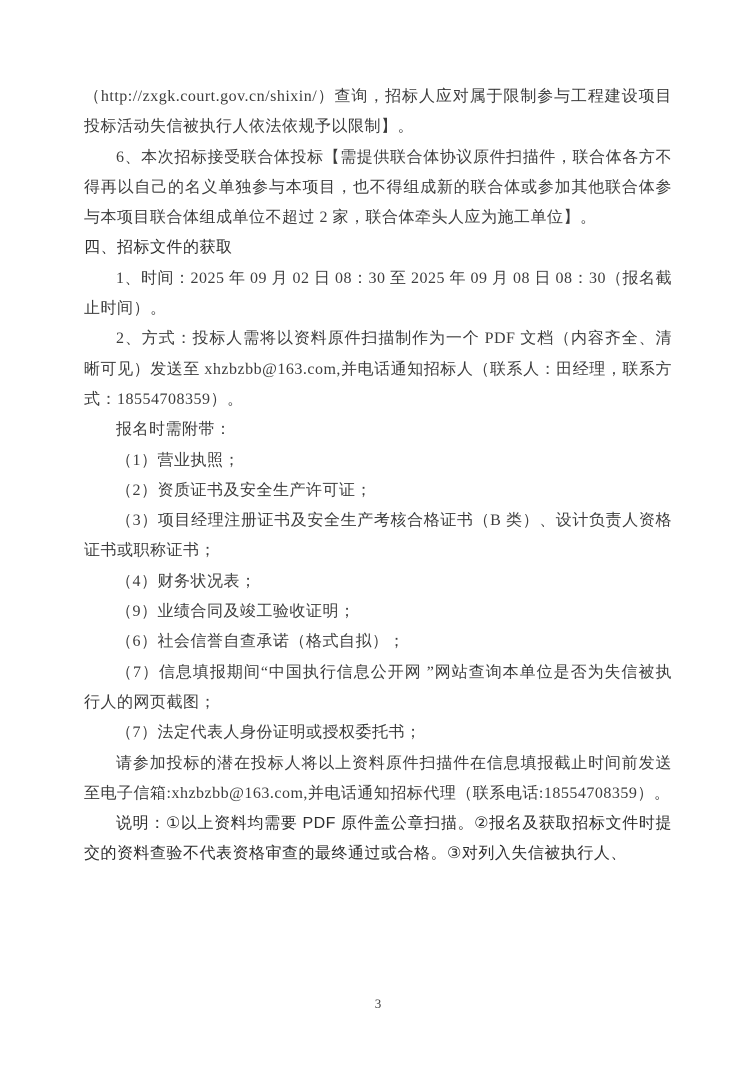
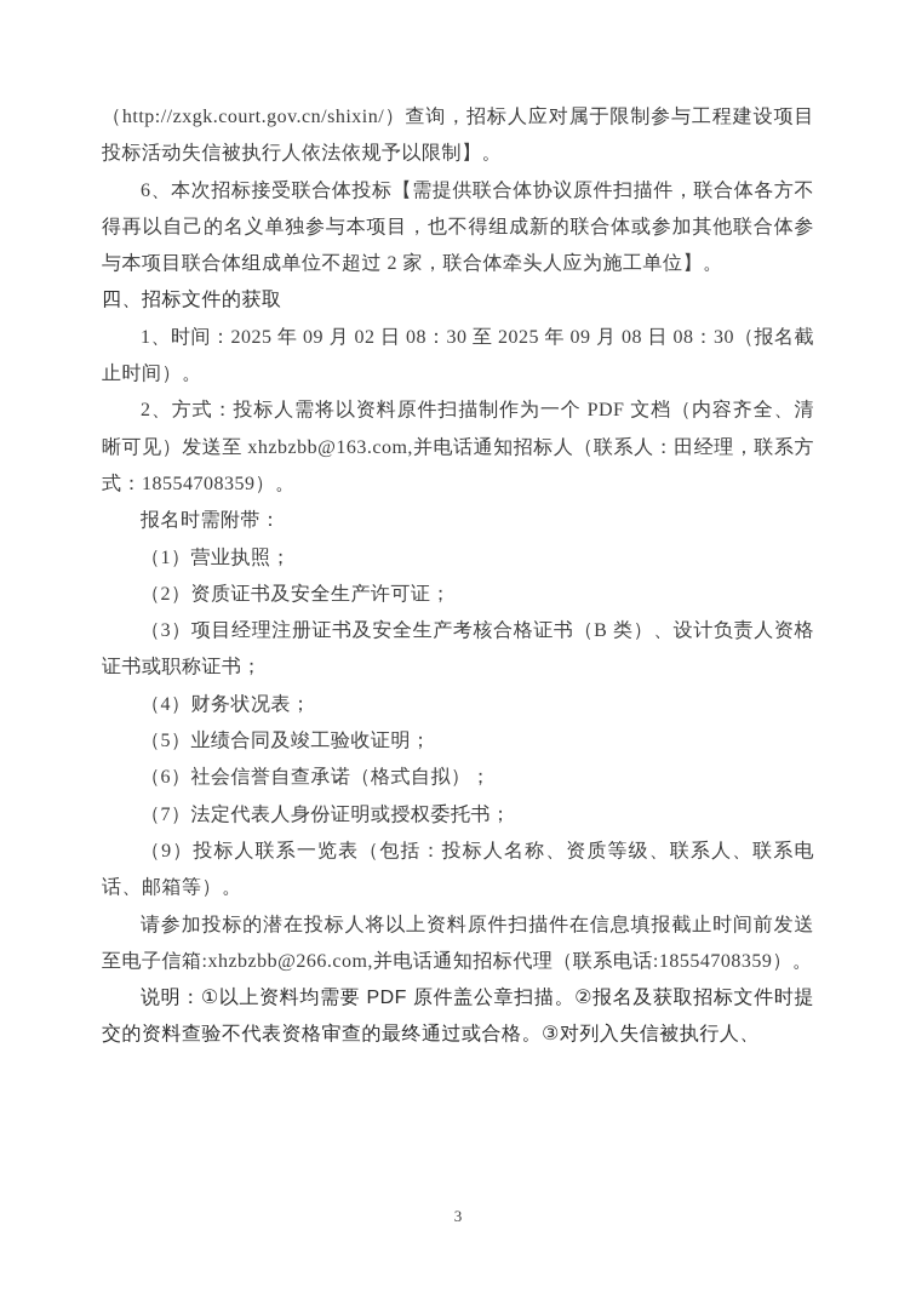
  （http://zxgk.court.gov.cn/shixin/）查询，招标人应对属于限制参与工程建设项目投标活动失信被执行人依法依规予以限制】。
  6、本次招标接受联合体投标【需提供联合体协议原件扫描件，联合体各方不得再以自己的名义单独参与本项目，也不得组成新的联合体或参加其他联合体参与本项目联合体组成单位不超过 2 家，联合体牵头人应为施工单位】。
  四、招标文件的获取
  1、时间：2025 年 09 月 02 日 08：30 至 2025 年 09 月 08 日 08：30（报名截止时间）。
  2、方式：投标人需将以资料原件扫描制作为一个 PDF 文档（内容齐全、清晰可见）发送至 xhzbzbb@163.com,并电话通知招标人（联系人：田经理，联系方式：18554708359）。
  报名时需附带：
  （1）营业执照；
  （2）资质证书及安全生产许可证；
  （3）项目经理注册证书及安全生产考核合格证书（B 类）、设计负责人资格证书或职称证书；
  （4）财务状况表；
- （9）业绩合同及竣工验收证明；
+ （5）业绩合同及竣工验收证明；
  （6）社会信誉自查承诺（格式自拟）；
- （7）信息填报期间“中国执行信息公开网 ”网站查询本单位是否为失信被执行人的网页截图；
  （7）法定代表人身份证明或授权委托书；
+ （9）投标人联系一览表（包括：投标人名称、资质等级、联系人、联系电话、邮箱等）。
- 请参加投标的潜在投标人将以上资料原件扫描件在信息填报截止时间前发送至电子信箱:xhzbzbb@163.com,并电话通知招标代理（联系电话:18554708359）。
+ 请参加投标的潜在投标人将以上资料原件扫描件在信息填报截止时间前发送至电子信箱:xhzbzbb@266.com,并电话通知招标代理（联系电话:18554708359）。
  说明：①以上资料均需要 PDF 原件盖公章扫描。②报名及获取招标文件时提交的资料查验不代表资格审查的最终通过或合格。③对列入失信被执行人、
  3
